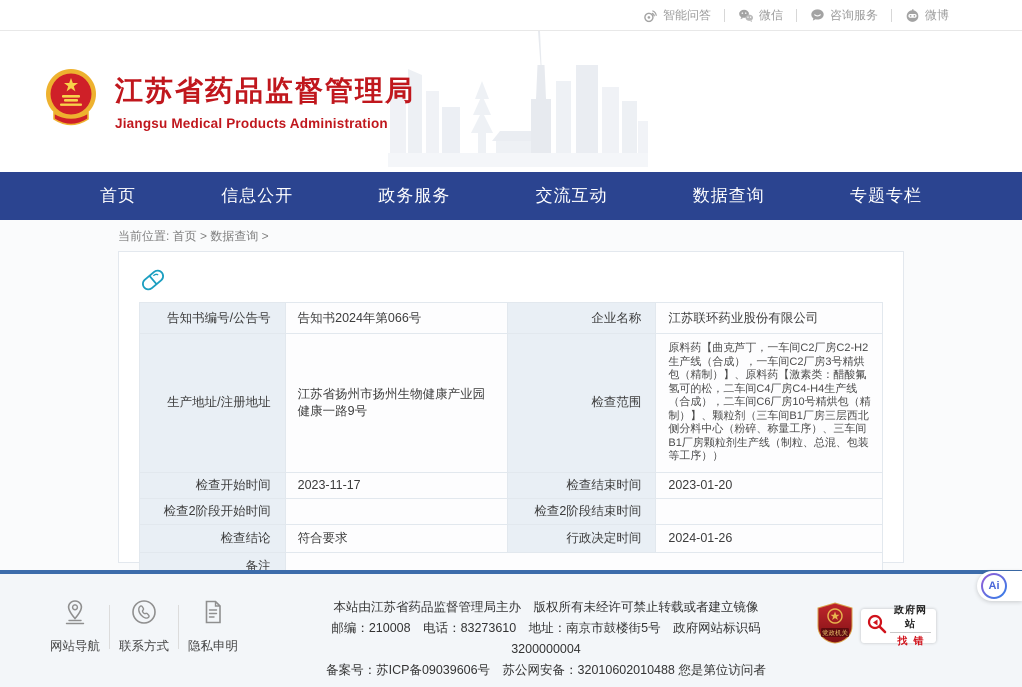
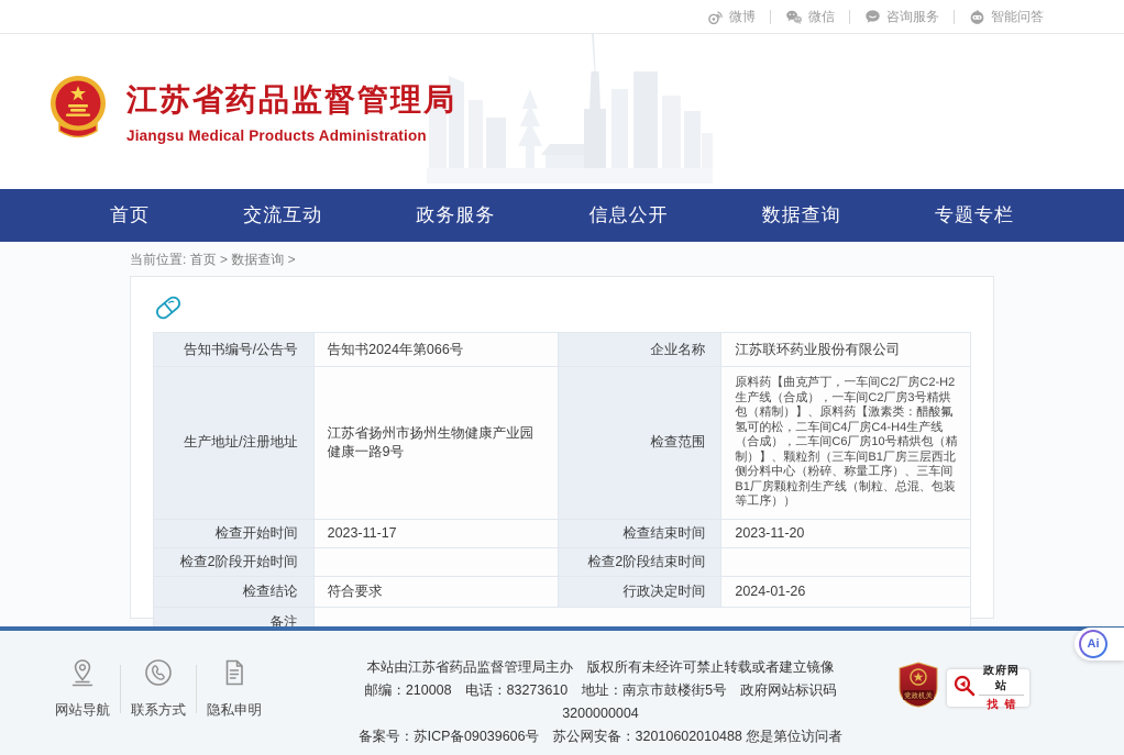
- 智能问答
+ 微博
  微信
  咨询服务
- 微博
+ 智能问答
  江苏省药品监督管理局
  Jiangsu Medical Products Administration
  首页
- 信息公开
+ 交流互动
  政务服务
- 交流互动
+ 信息公开
  数据查询
  专题专栏
  当前位置: 首页 > 数据查询 >
  告知书编号/公告号	告知书2024年第066号	企业名称	江苏联环药业股份有限公司
  生产地址/注册地址	江苏省扬州市扬州生物健康产业园健康一路9号	检查范围	原料药【曲克芦丁，一车间C2厂房C2-H2生产线（合成），一车间C2厂房3号精烘包（精制）】、原料药【激素类：醋酸氟氢可的松，二车间C4厂房C4-H4生产线（合成），二车间C6厂房10号精烘包（精制）】、颗粒剂（三车间B1厂房三层西北侧分料中心（粉碎、称量工序）、三车间B1厂房颗粒剂生产线（制粒、总混、包装等工序））
- 检查开始时间	2023-11-17	检查结束时间	2023-01-20
+ 检查开始时间	2023-11-17	检查结束时间	2023-11-20
  检查2阶段开始时间		检查2阶段结束时间
  检查结论	符合要求	行政决定时间	2024-01-26
  备注
  网站导航
  联系方式
  隐私申明
  本站由江苏省药品监督管理局主办 版权所有未经许可禁止转载或者建立镜像
  邮编：210008 电话：83273610 地址：南京市鼓楼街5号 政府网站标识码3200000004
  备案号：苏ICP备09039606号 苏公网安备：32010602010488 您是第位访问者
  政府网站
  找错
  Ai
